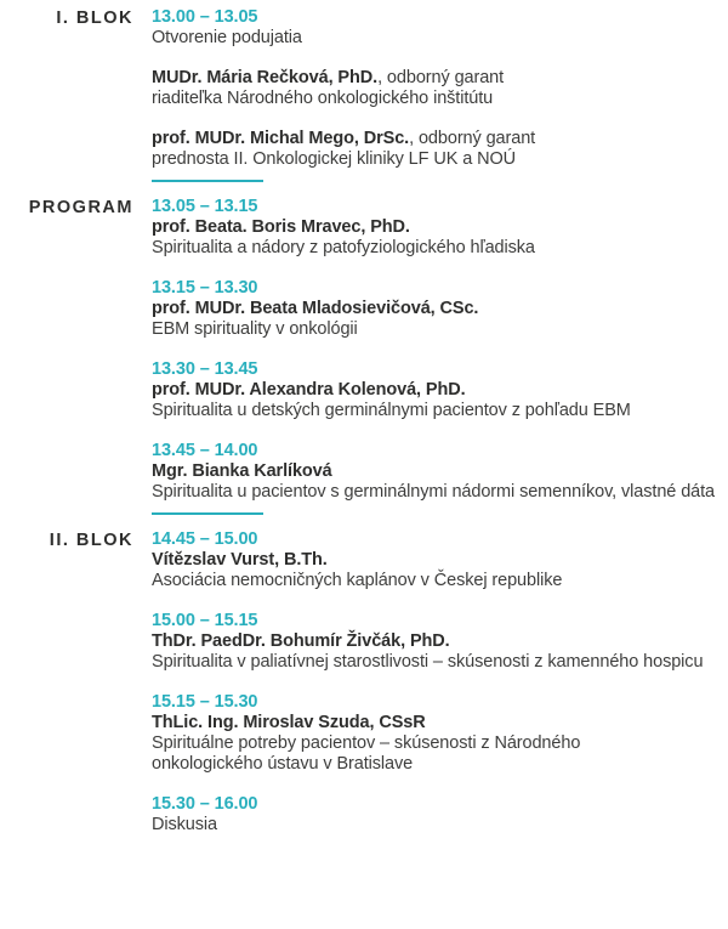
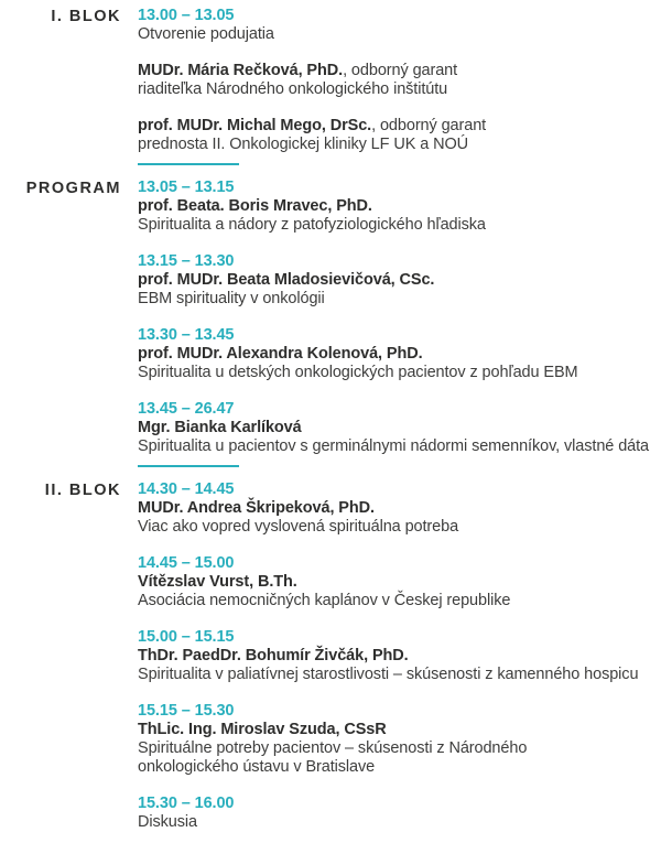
  I. BLOK
  13.00 – 13.05
  Otvorenie podujatia
  MUDr. Mária Rečková, PhD., odborný garant
  riaditeľka Národného onkologického inštitútu
  prof. MUDr. Michal Mego, DrSc., odborný garant
  prednosta II. Onkologickej kliniky LF UK a NOÚ
  PROGRAM
  13.05 – 13.15
  prof. Beata. Boris Mravec, PhD.
  Spiritualita a nádory z patofyziologického hľadiska
  13.15 – 13.30
  prof. MUDr. Beata Mladosievičová, CSc.
  EBM spirituality v onkológii
  13.30 – 13.45
  prof. MUDr. Alexandra Kolenová, PhD.
- Spiritualita u detských germinálnymi pacientov z pohľadu EBM
+ Spiritualita u detských onkologických pacientov z pohľadu EBM
- 13.45 – 14.00
+ 13.45 – 26.47
  Mgr. Bianka Karlíková
  Spiritualita u pacientov s germinálnymi nádormi semenníkov, vlastné dáta
  II. BLOK
+ 14.30 – 14.45
+ MUDr. Andrea Škripeková, PhD.
+ Viac ako vopred vyslovená spirituálna potreba
  14.45 – 15.00
  Vítězslav Vurst, B.Th.
  Asociácia nemocničných kaplánov v Českej republike
  15.00 – 15.15
  ThDr. PaedDr. Bohumír Živčák, PhD.
  Spiritualita v paliatívnej starostlivosti – skúsenosti z kamenného hospicu
  15.15 – 15.30
  ThLic. Ing. Miroslav Szuda, CSsR
  Spirituálne potreby pacientov – skúsenosti z Národného
  onkologického ústavu v Bratislave
  15.30 – 16.00
  Diskusia
